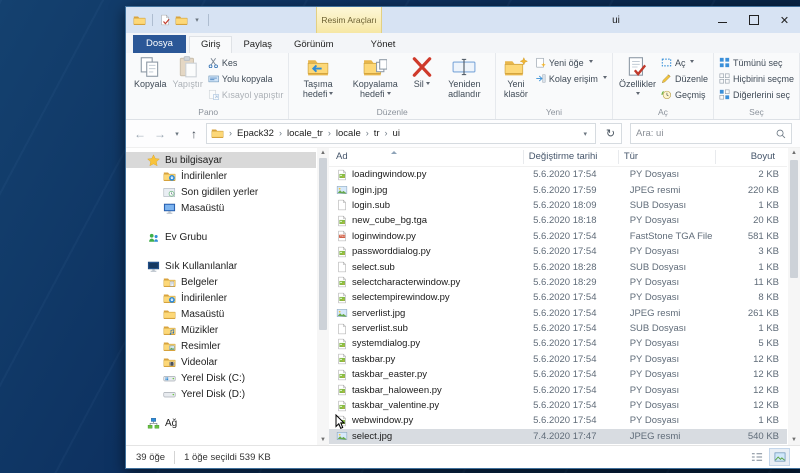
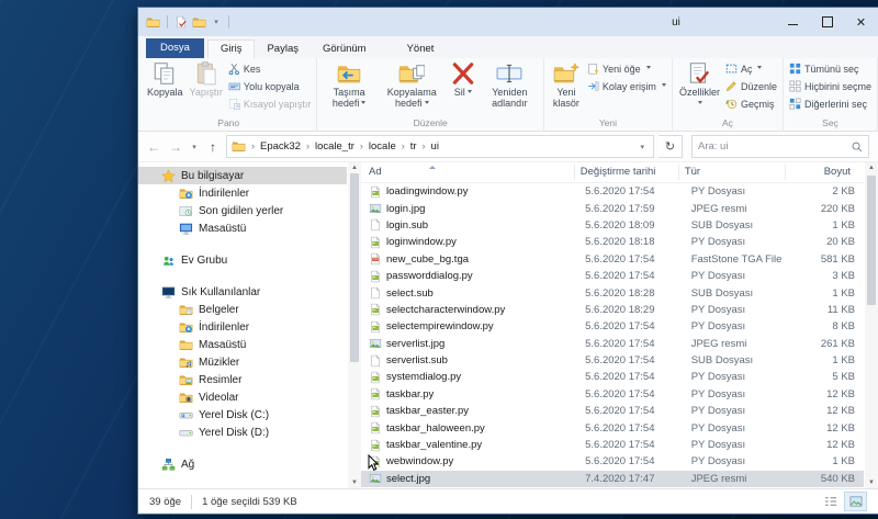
- Resim Araçları
  ui
  ✕
  Dosya
  Giriş
  Paylaş
  Görünüm
  Yönet
  Kopyala
  Yapıştır
  Kes
  Yolu kopyala
  Kısayol yapıştır
  Pano
  Taşıma hedefi
  Kopyalama hedefi
  Sil
  Yeniden adlandır
  Düzenle
  Yeni klasör
  Yeni öğe
  Kolay erişim
  Yeni
  Özellikler
  Aç
  Düzenle
  Geçmiş
  Aç
  Tümünü seç
  Hiçbirini seçme
  Diğerlerini seç
  Seç
  ←
  →
  ↑
  › Epack32 › locale_tr › locale › tr › ui
  ↻
  Ara: ui
  Bu bilgisayar
  İndirilenler
  Son gidilen yerler
  Masaüstü
  Ev Grubu
  Sık Kullanılanlar
  Belgeler
  İndirilenler
  Masaüstü
  Müzikler
  Resimler
  Videolar
  Yerel Disk (C:)
  Yerel Disk (D:)
  Ağ
  Ad
  Değiştirme tarihi
  Tür
  Boyut
  loadingwindow.py
  5.6.2020 17:54
  PY Dosyası
  2 KB
  login.jpg
  5.6.2020 17:59
  JPEG resmi
  220 KB
  login.sub
  5.6.2020 18:09
  SUB Dosyası
  1 KB
- new_cube_bg.tga
+ loginwindow.py
  5.6.2020 18:18
  PY Dosyası
  20 KB
- loginwindow.py
+ new_cube_bg.tga
  5.6.2020 17:54
  FastStone TGA File
  581 KB
  passworddialog.py
  5.6.2020 17:54
  PY Dosyası
  3 KB
  select.sub
  5.6.2020 18:28
  SUB Dosyası
  1 KB
  selectcharacterwindow.py
  5.6.2020 18:29
  PY Dosyası
  11 KB
  selectempirewindow.py
  5.6.2020 17:54
  PY Dosyası
  8 KB
  serverlist.jpg
  5.6.2020 17:54
  JPEG resmi
  261 KB
  serverlist.sub
  5.6.2020 17:54
  SUB Dosyası
  1 KB
  systemdialog.py
  5.6.2020 17:54
  PY Dosyası
  5 KB
  taskbar.py
  5.6.2020 17:54
  PY Dosyası
  12 KB
  taskbar_easter.py
  5.6.2020 17:54
  PY Dosyası
  12 KB
  taskbar_haloween.py
  5.6.2020 17:54
  PY Dosyası
  12 KB
  taskbar_valentine.py
  5.6.2020 17:54
  PY Dosyası
  12 KB
  webwindow.py
  5.6.2020 17:54
  PY Dosyası
  1 KB
  select.jpg
  7.4.2020 17:47
  JPEG resmi
  540 KB
  39 öğe
  1 öğe seçildi 539 KB
